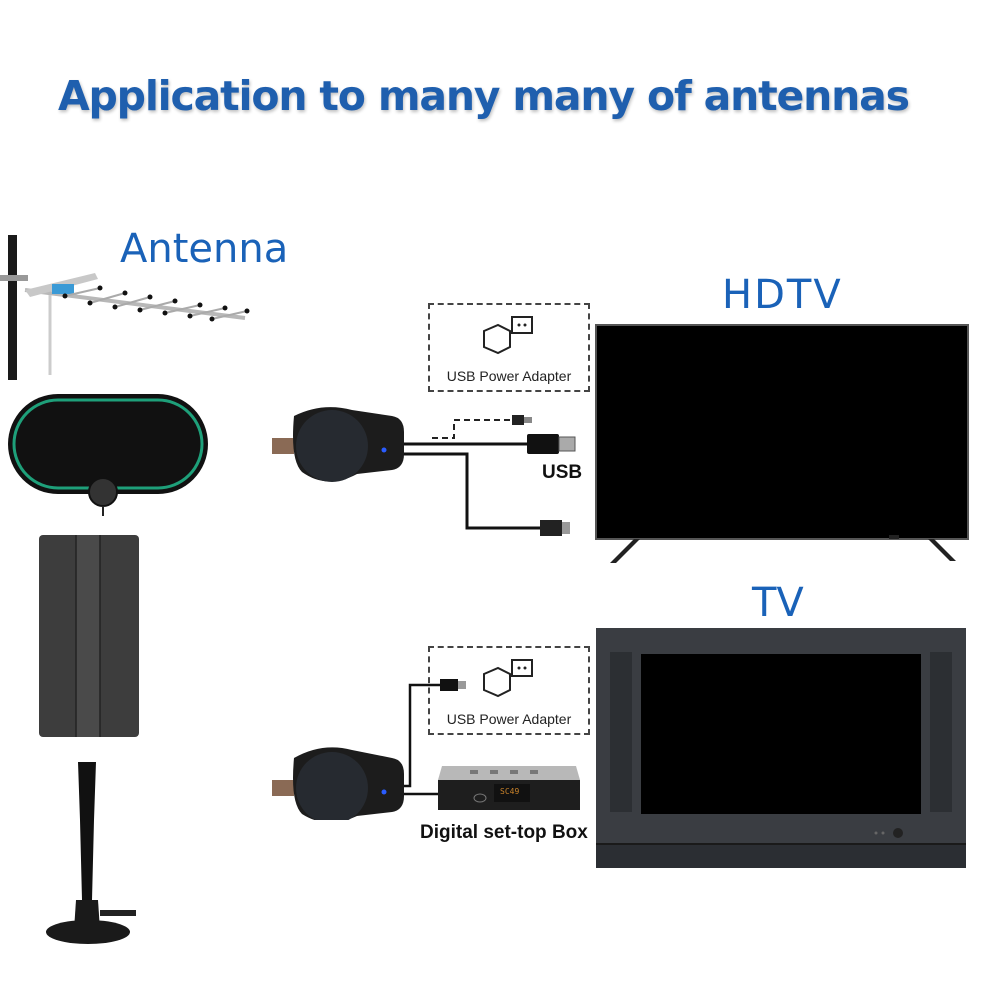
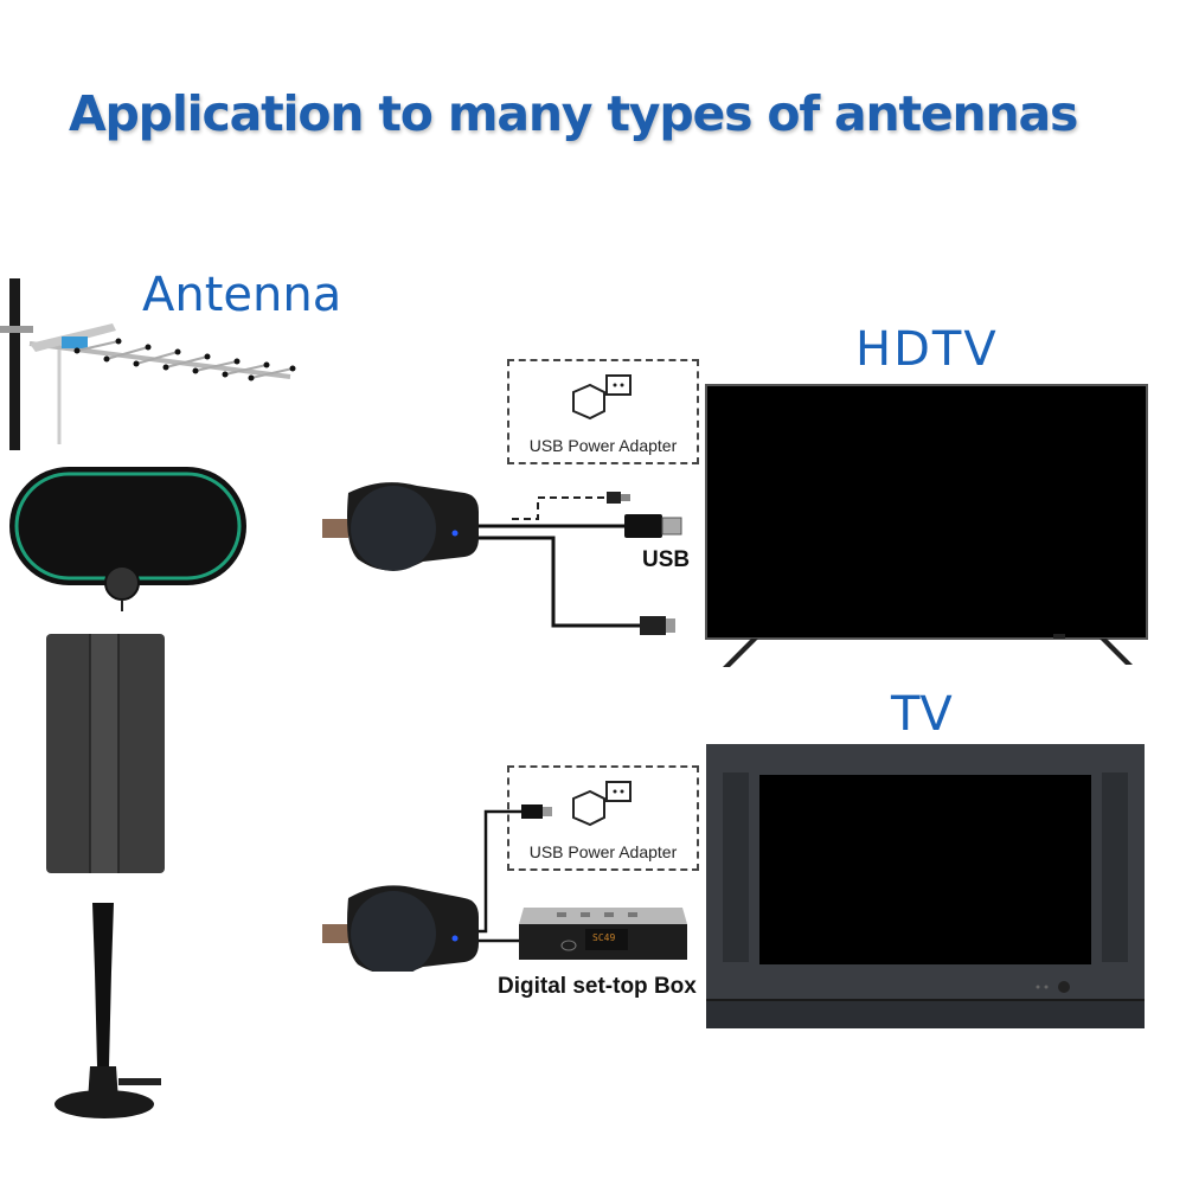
- Application to many many of antennas
+ Application to many types of antennas
  Antenna
  HDTV
  USB Power Adapter
  USB
  TV
  USB Power Adapter
  SC49
  Digital set-top Box
